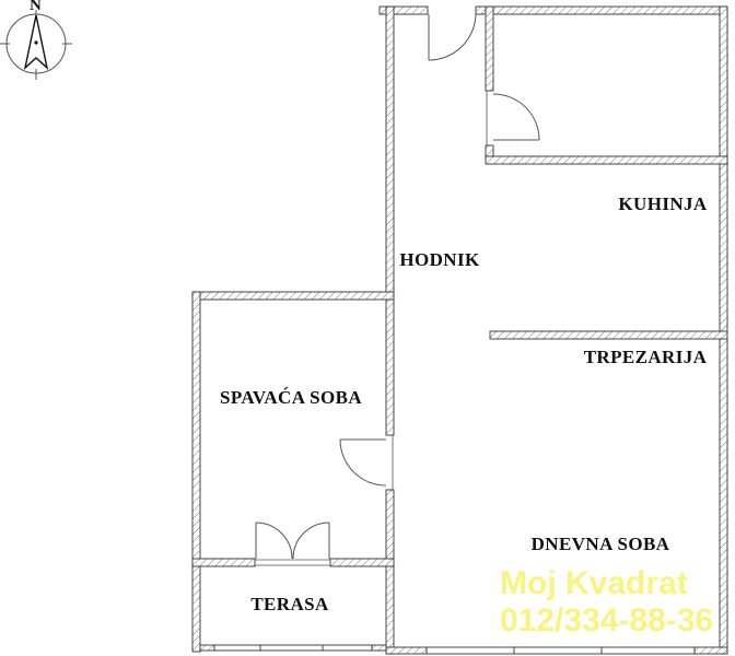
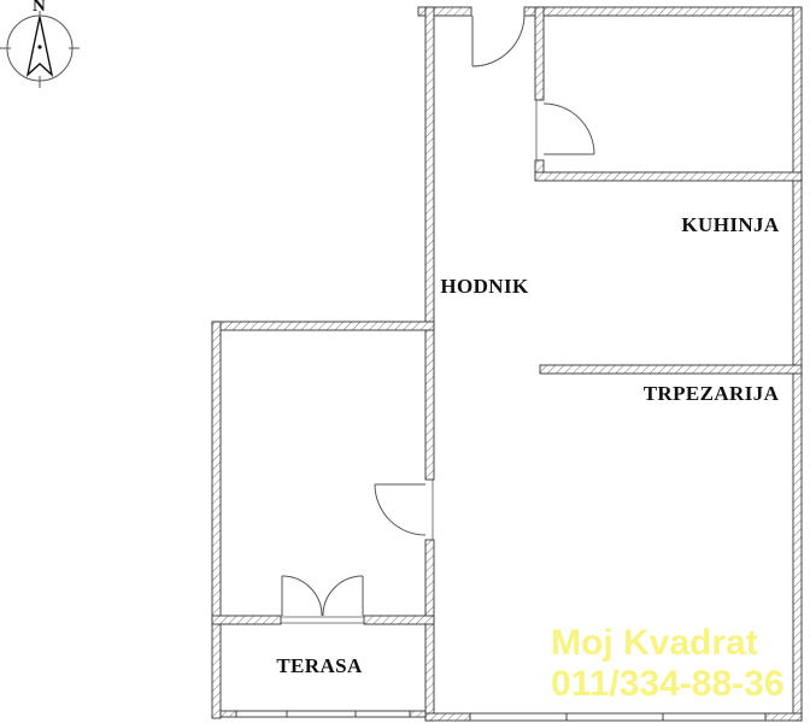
  N
  KUHINJA
  HODNIK
  TRPEZARIJA
- SPAVAĆA SOBA
- DNEVNA SOBA
  TERASA
  Moj Kvadrat
- 012/334-88-36
+ 011/334-88-36
